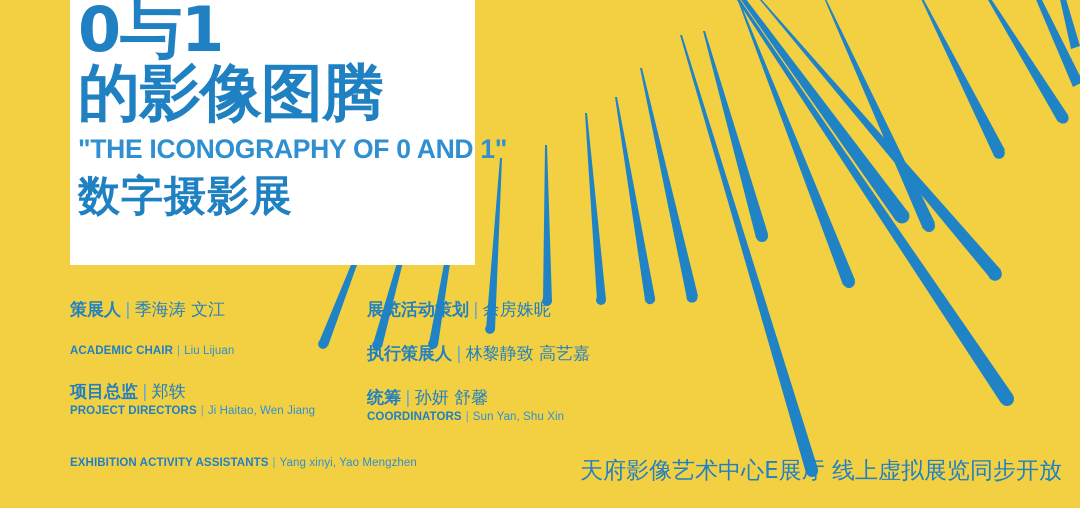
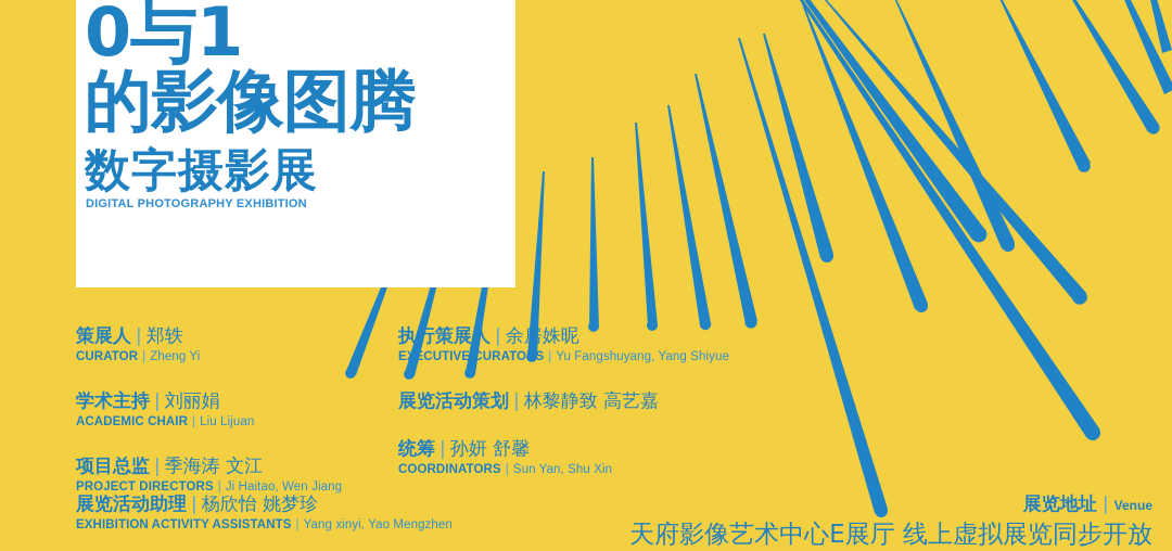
  0与1
  的影像图腾
- "THE ICONOGRAPHY OF 0 AND 1"
  数字摄影展
+ DIGITAL PHOTOGRAPHY EXHIBITION
- 策展人 | 季海涛 文江
+ 策展人 | 郑轶
+ CURATOR | Zheng Yi
+ 学术主持 | 刘丽娟
  ACADEMIC CHAIR | Liu Lijuan
- 项目总监 | 郑轶
+ 项目总监 | 季海涛 文江
  PROJECT DIRECTORS | Ji Haitao, Wen Jiang
- 展览活动策划 | 余房姝昵
+ 执行策展人 | 余房姝昵
+ EXECUTIVE CURATORS | Yu Fangshuyang, Yang Shiyue
- 执行策展人 | 林黎静致 高艺嘉
+ 展览活动策划 | 林黎静致 高艺嘉
  统筹 | 孙妍 舒馨
  COORDINATORS | Sun Yan, Shu Xin
+ 展览活动助理 | 杨欣怡 姚梦珍
  EXHIBITION ACTIVITY ASSISTANTS | Yang xinyi, Yao Mengzhen
+ 展览地址 | Venue
  天府影像艺术中心E展厅 线上虚拟展览同步开放
